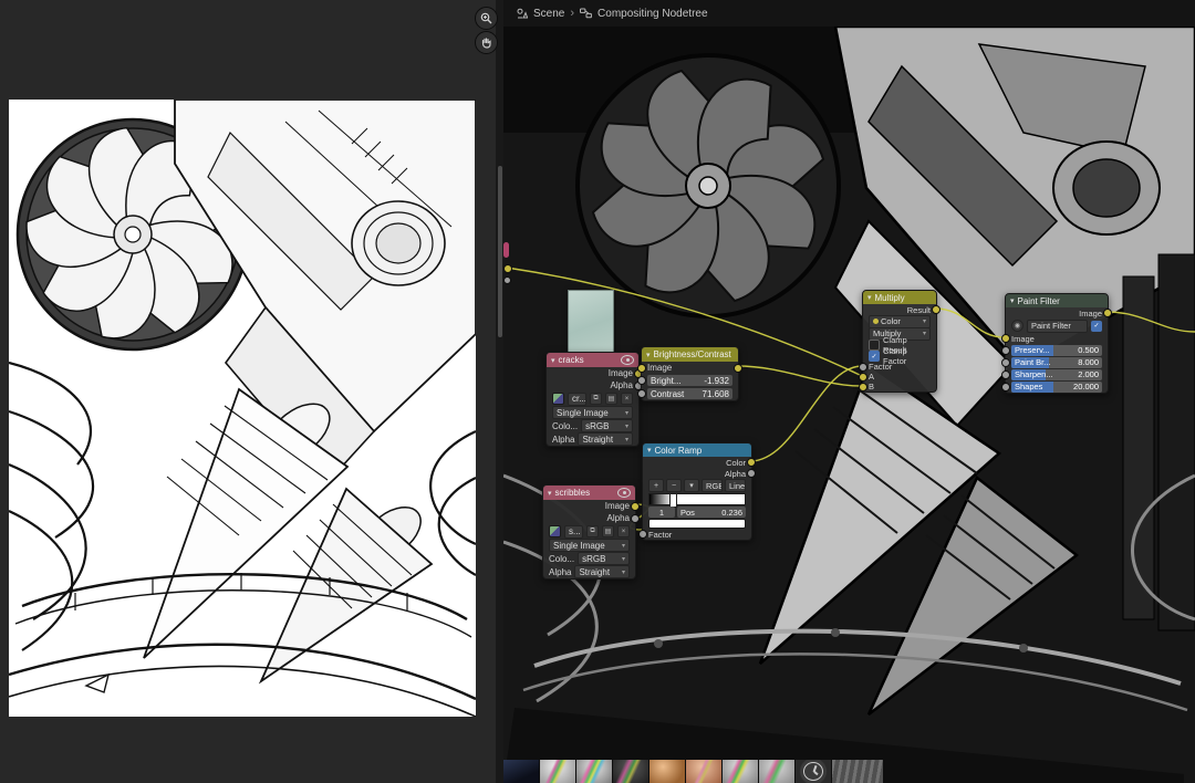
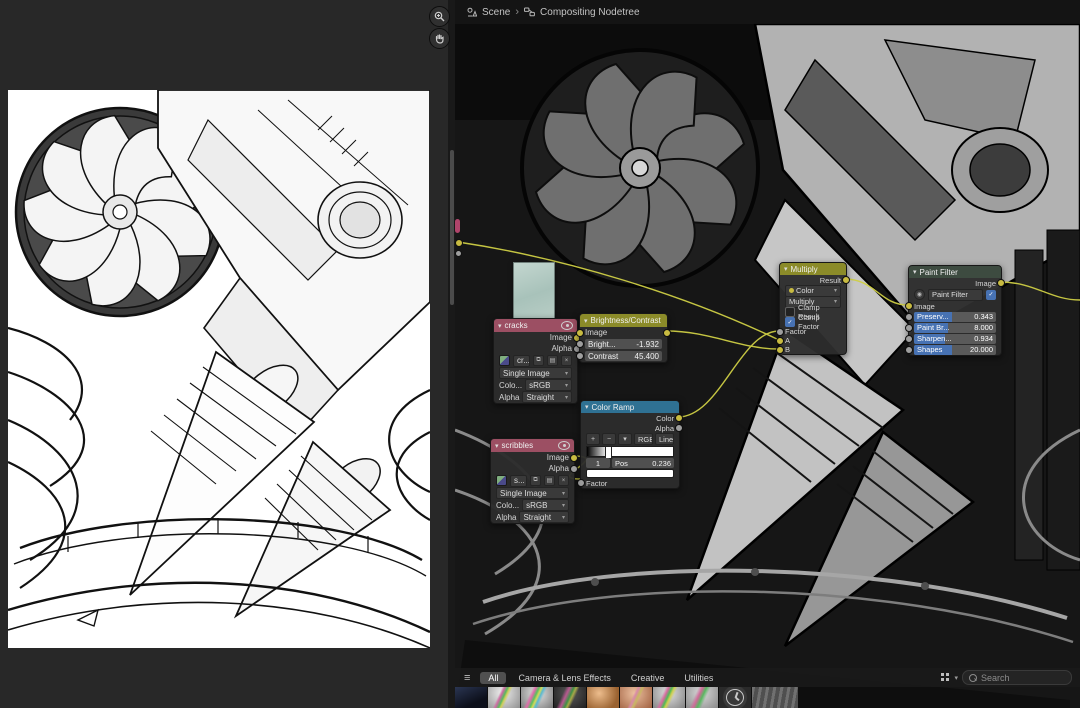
  Scene
  ›
  Compositing Nodetree
  cracks
  Image
  Alpha
  cr...
  Single Image
  Colo...
  sRGB
  Alpha
  Straight
  Brightness/Contrast
  Image
  Bright...
  -1.932
  Contrast
- 71.608
+ 45.400
  Multiply
  Result
  Color
  Multiply
  Clamp Result
  Clamp Factor
  Factor
  A
  B
  Paint Filter
  Image
  Paint Filter
  Image
  Preserv...
- 0.500
+ 0.343
  Paint Br...
  8.000
  Sharpen...
- 2.000
+ 0.934
  Shapes
  20.000
  Color Ramp
  Color
  Alpha
  RGB
  1
  Pos
  0.236
  Factor
  scribbles
  Image
  Alpha
  s...
  Single Image
  Colo...
  sRGB
  Alpha
  Straight
+ ≡
+ All
+ Camera & Lens Effects
+ Creative
+ Utilities
+ Search
